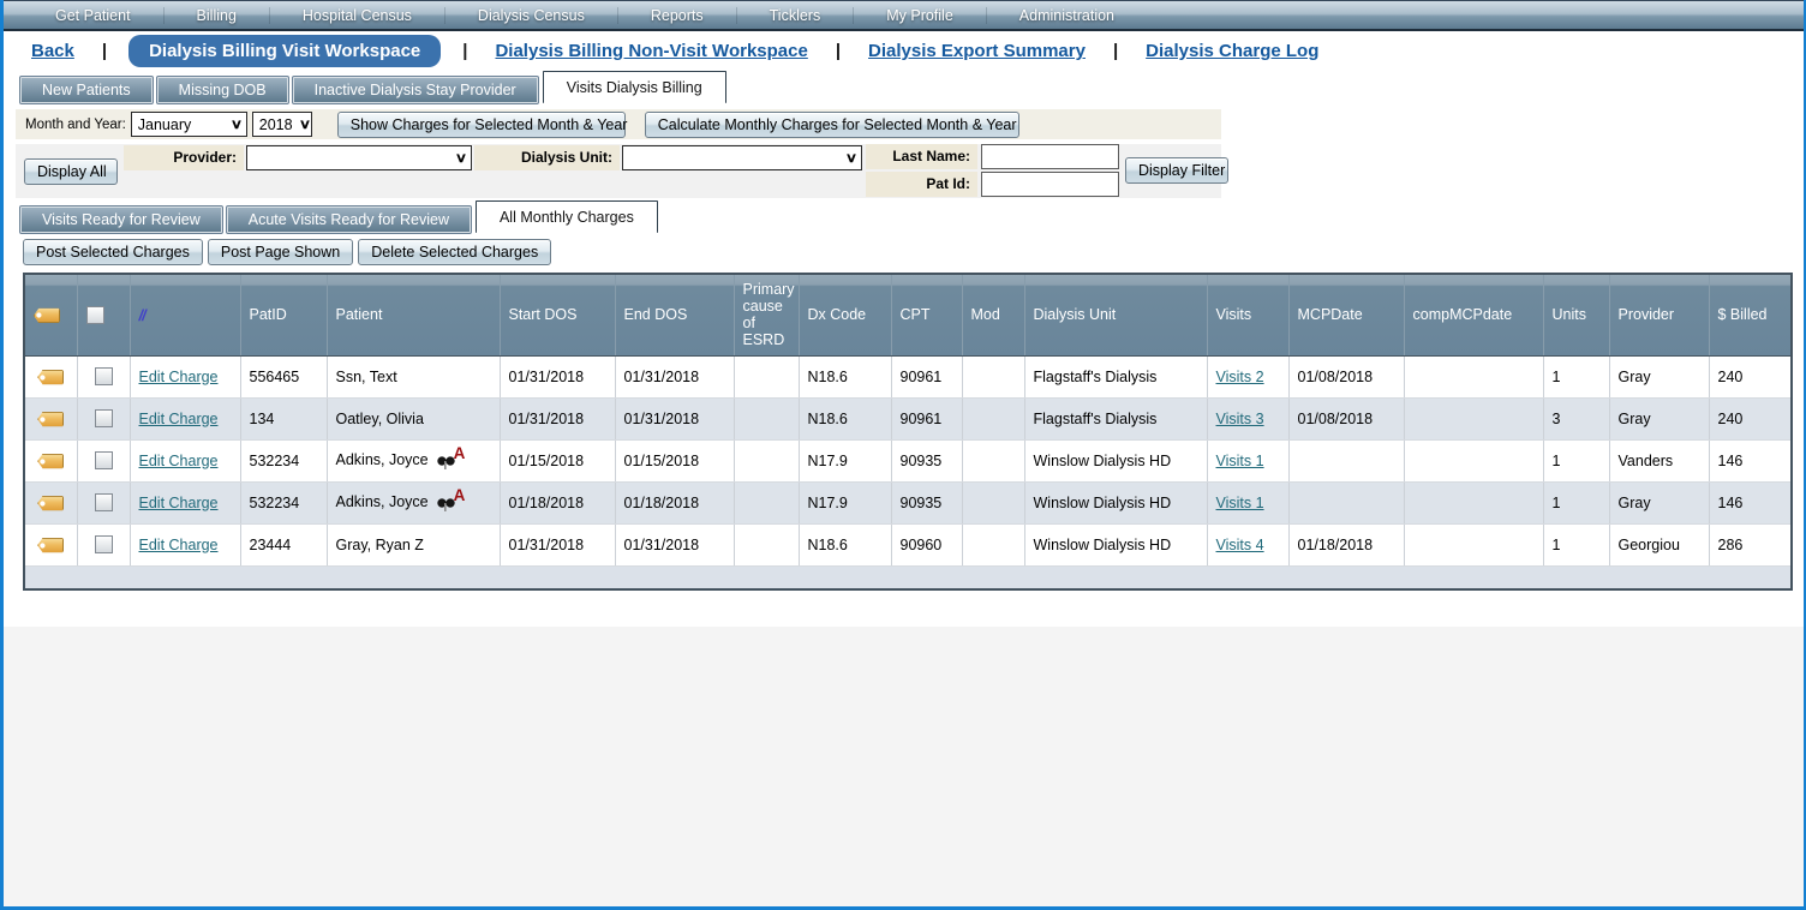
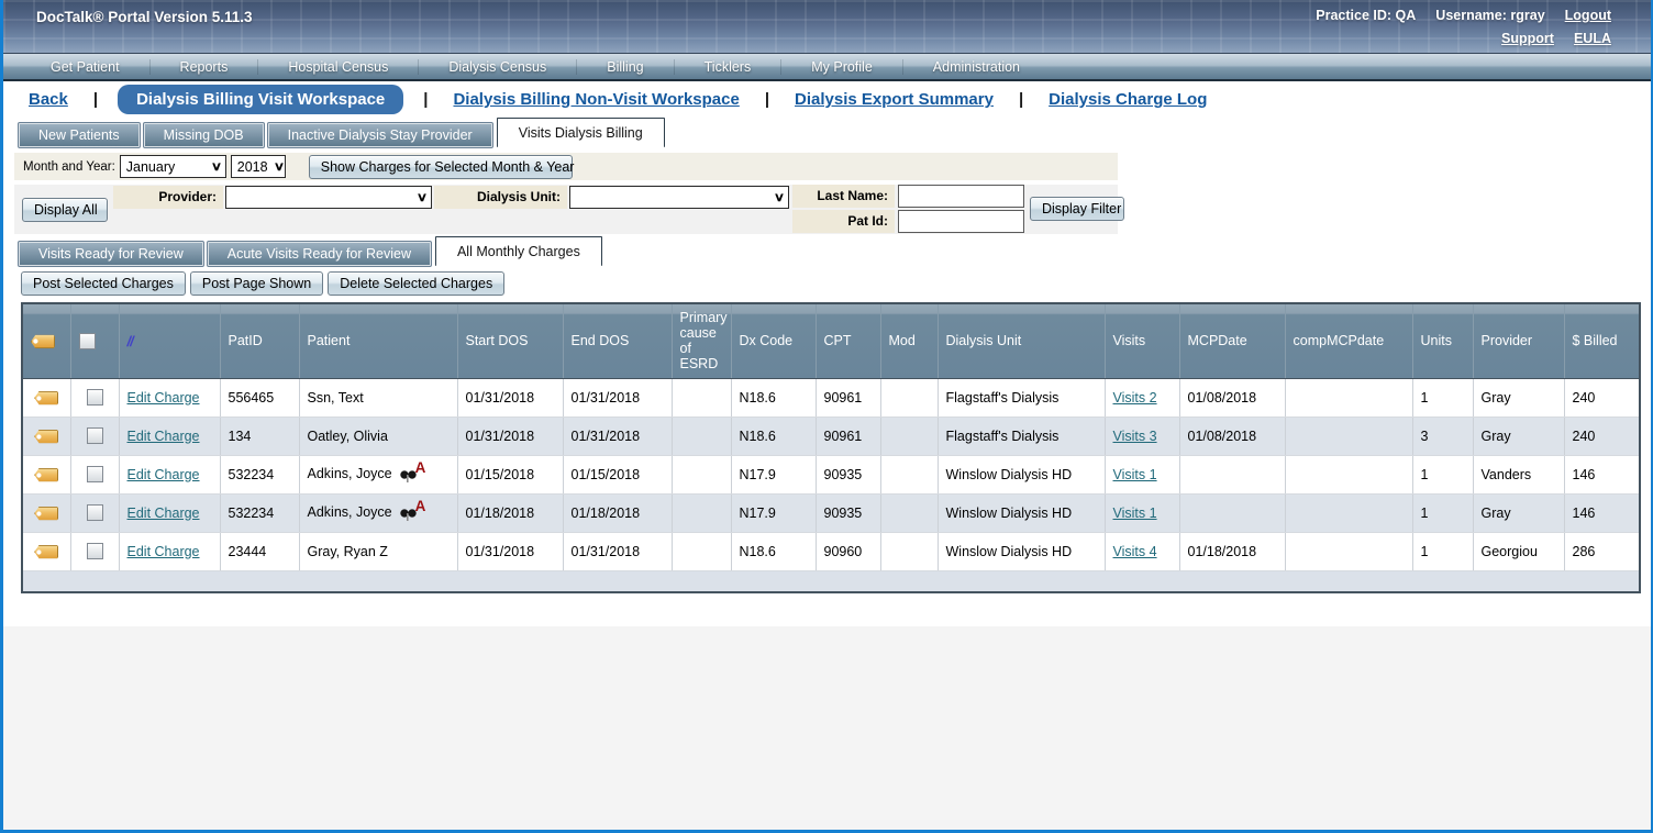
+ DocTalk® Portal Version 5.11.3
+ Practice ID: QA Username: rgray Logout
+ Support EULA
  Get Patient
- Billing
+ Reports
  Hospital Census
  Dialysis Census
- Reports
+ Billing
  Ticklers
  My Profile
  Administration
  Back
  |
  Dialysis Billing Visit Workspace
  |
  Dialysis Billing Non-Visit Workspace
  |
  Dialysis Export Summary
  |
  Dialysis Charge Log
  New Patients
  Missing DOB
  Inactive Dialysis Stay Provider
  Visits Dialysis Billing
  Month and Year:
  January
  ∨
  2018
  ∨
  Show Charges for Selected Month & Year
- Calculate Monthly Charges for Selected Month & Year
  Display All
  Provider:
  ∨
  Dialysis Unit:
  ∨
  Last Name:
  Pat Id:
  Display Filter
  Visits Ready for Review
  Acute Visits Ready for Review
  All Monthly Charges
  Post Selected Charges
  Post Page Shown
  Delete Selected Charges
  		//	PatID	Patient	Start DOS	End DOS	Primary cause of ESRD	Dx Code	CPT	Mod	Dialysis Unit	Visits	MCPDate	compMCPdate	Units	Provider	$ Billed
  		Edit Charge	556465	Ssn, Text	01/31/2018	01/31/2018		N18.6	90961		Flagstaff's Dialysis	Visits 2	01/08/2018		1	Gray	240
  		Edit Charge	134	Oatley, Olivia	01/31/2018	01/31/2018		N18.6	90961		Flagstaff's Dialysis	Visits 3	01/08/2018		3	Gray	240
  		Edit Charge	532234	Adkins, Joyce A	01/15/2018	01/15/2018		N17.9	90935		Winslow Dialysis HD	Visits 1			1	Vanders	146
  		Edit Charge	532234	Adkins, Joyce A	01/18/2018	01/18/2018		N17.9	90935		Winslow Dialysis HD	Visits 1			1	Gray	146
  		Edit Charge	23444	Gray, Ryan Z	01/31/2018	01/31/2018		N18.6	90960		Winslow Dialysis HD	Visits 4	01/18/2018		1	Georgiou	286
